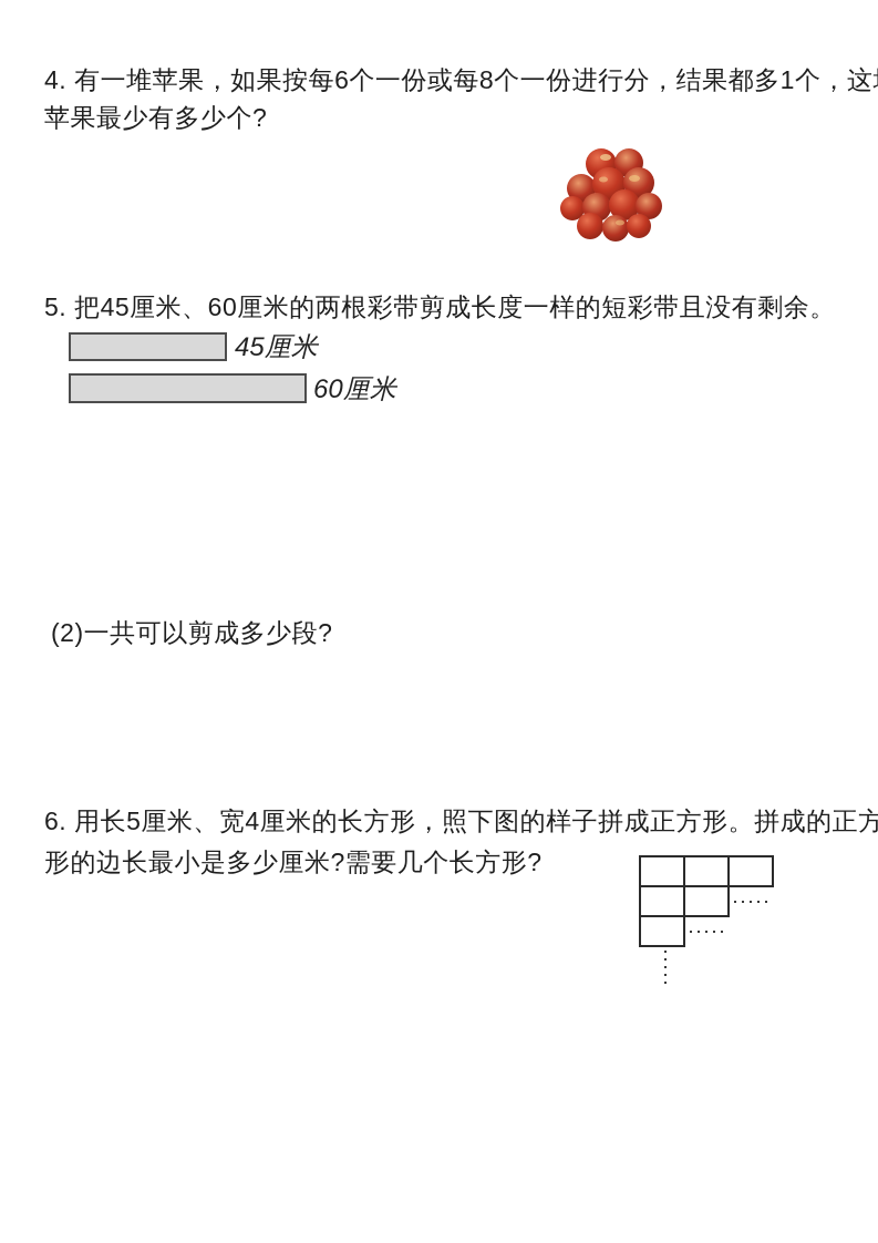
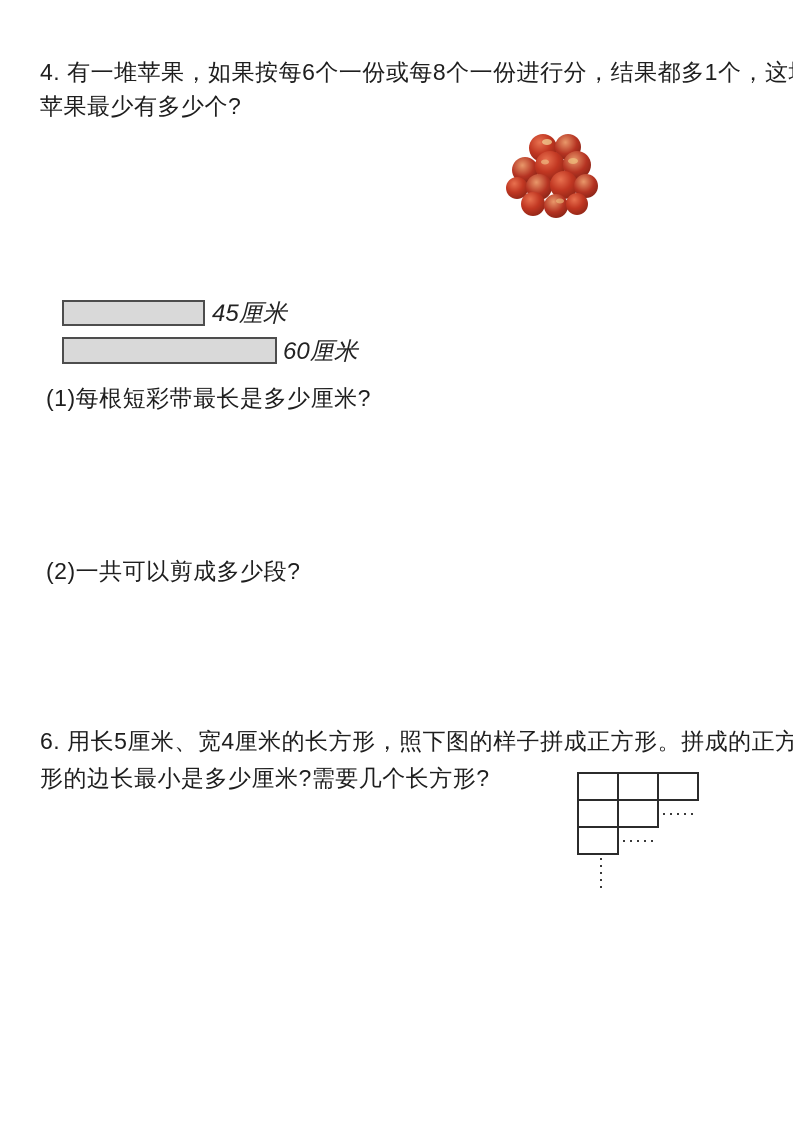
  4. 有一堆苹果，如果按每6个一份或每8个一份进行分，结果都多1个，这
  苹果最少有多少个?
- 5. 把45厘米、60厘米的两根彩带剪成长度一样的短彩带且没有剩余。
  45厘米
  60厘米
+ (1)每根短彩带最长是多少厘米?
  (2)一共可以剪成多少段?
  6. 用长5厘米、宽4厘米的长方形，照下图的样子拼成正方形。拼成的正方
  形的边长最小是多少厘米?需要几个长方形?
